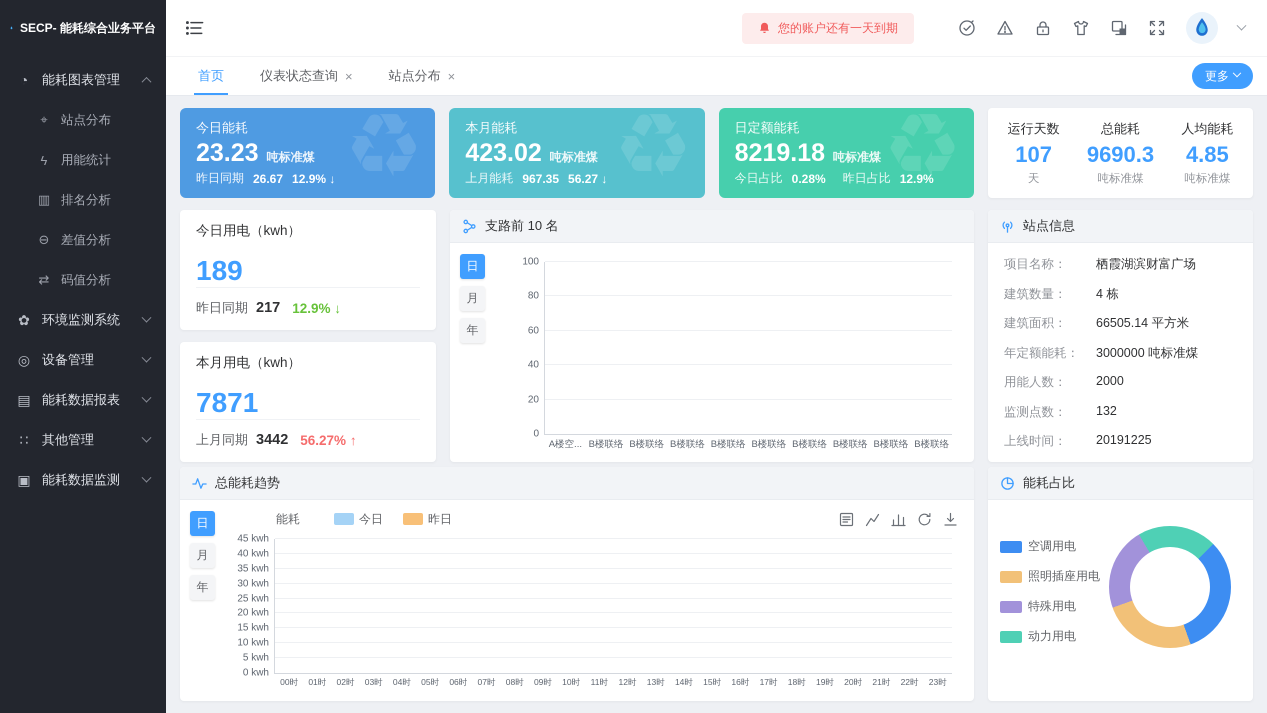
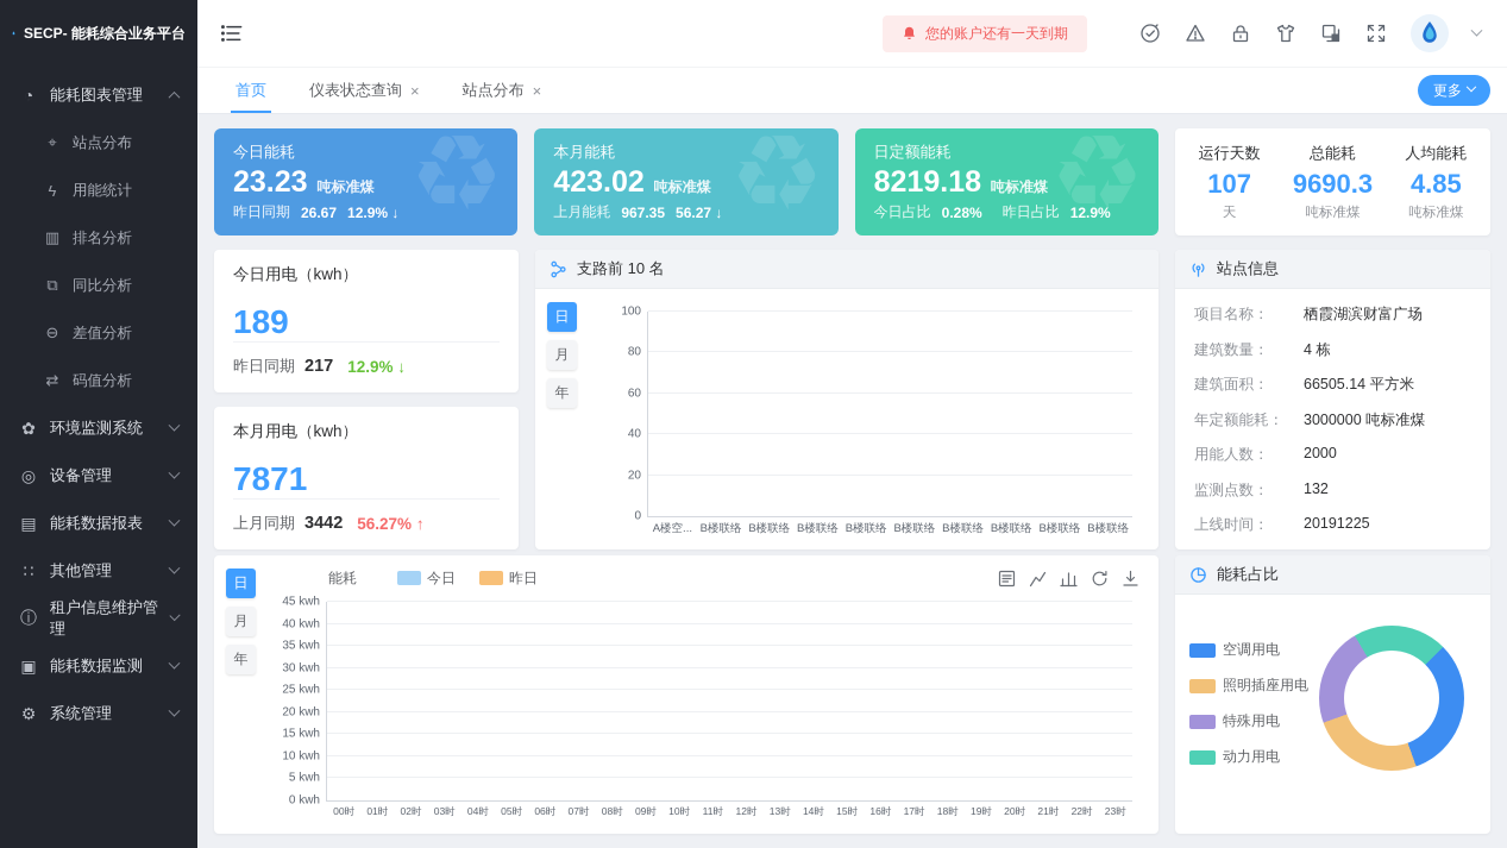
  SECP- 能耗综合业务平台
  ◔
  能耗图表管理
  ⌖
  站点分布
  ϟ
  用能统计
  ▥
  排名分析
+ ⧉
+ 同比分析
  ⊖
  差值分析
  ⇄
  码值分析
  ✿
  环境监测系统
  ◎
  设备管理
  ▤
  能耗数据报表
  ∷
  其他管理
+ ⓘ
+ 租户信息维护管理
  ▣
  能耗数据监测
+ ⚙
+ 系统管理
  您的账户还有一天到期
  首页
  仪表状态查询
  ×
  站点分布
  ×
  更多
  ♻
  今日能耗
  23.23
  吨标准煤
  昨日同期
  26.67
  12.9% ↓
  ♻
  本月能耗
  423.02
  吨标准煤
  上月能耗
  967.35
  56.27 ↓
  ♻
  日定额能耗
  8219.18
  吨标准煤
  今日占比
  0.28%
  昨日占比
  12.9%
  运行天数
  107
  天
  总能耗
  9690.3
  吨标准煤
  人均能耗
  4.85
  吨标准煤
  今日用电（kwh）
  189
  昨日同期
  217
  12.9% ↓
  本月用电（kwh）
  7871
  上月同期
  3442
  56.27% ↑
  支路前 10 名
  日
  月
  年
  0
  20
  40
  60
  80
  100
  A楼空...
  B楼联络
  B楼联络
  B楼联络
  B楼联络
  B楼联络
  B楼联络
  B楼联络
  B楼联络
  B楼联络
  站点信息
  项目名称：
  栖霞湖滨财富广场
  建筑数量：
  4 栋
  建筑面积：
  66505.14 平方米
  年定额能耗：
  3000000 吨标准煤
  用能人数：
  2000
  监测点数：
  132
  上线时间：
  20191225
- 总能耗趋势
  日
  月
  年
  能耗
  今日
  昨日
  0 kwh
  5 kwh
  10 kwh
  15 kwh
  20 kwh
  25 kwh
  30 kwh
  35 kwh
  40 kwh
  45 kwh
  00时
  01时
  02时
  03时
  04时
  05时
  06时
  07时
  08时
  09时
  10时
  11时
  12时
  13时
  14时
  15时
  16时
  17时
  18时
  19时
  20时
  21时
  22时
  23时
  能耗占比
  空调用电
  照明插座用电
  特殊用电
  动力用电
